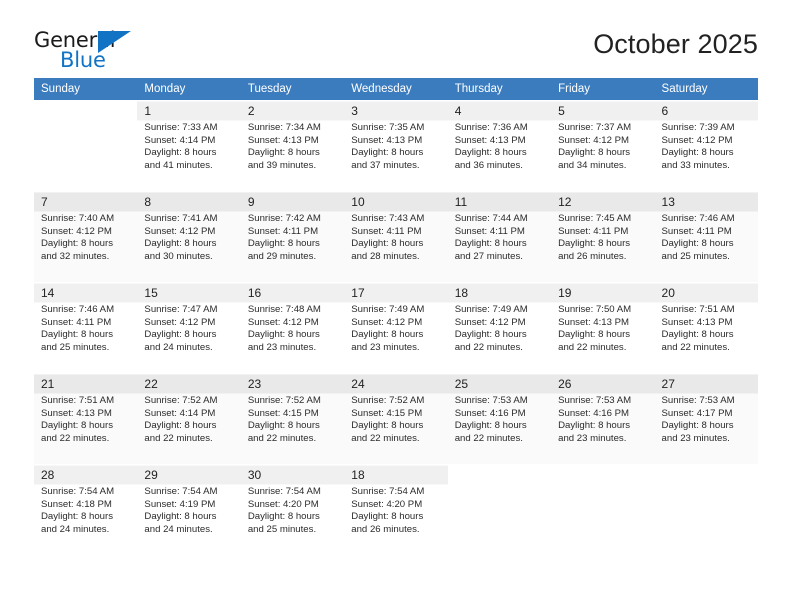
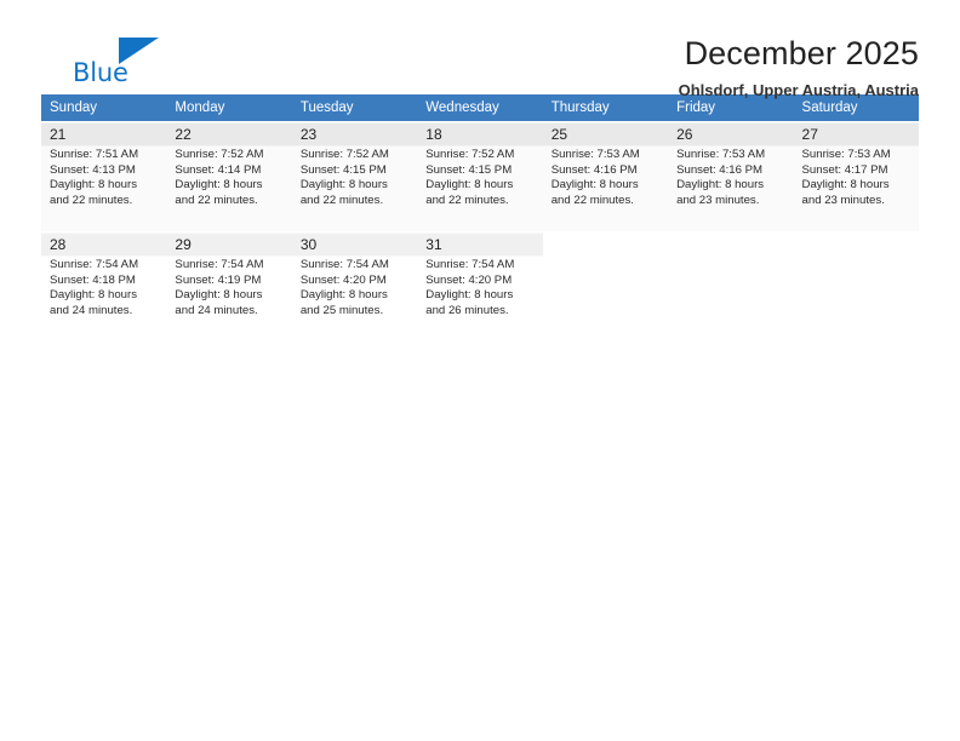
- General
  Blue
- October 2025
+ December 2025
+ Ohlsdorf, Upper Austria, Austria
  Sunday	Monday	Tuesday	Wednesday	Thursday	Friday	Saturday
- 	1Sunrise: 7:33 AMSunset: 4:14 PMDaylight: 8 hoursand 41 minutes.	2Sunrise: 7:34 AMSunset: 4:13 PMDaylight: 8 hoursand 39 minutes.	3Sunrise: 7:35 AMSunset: 4:13 PMDaylight: 8 hoursand 37 minutes.	4Sunrise: 7:36 AMSunset: 4:13 PMDaylight: 8 hoursand 36 minutes.	5Sunrise: 7:37 AMSunset: 4:12 PMDaylight: 8 hoursand 34 minutes.	6Sunrise: 7:39 AMSunset: 4:12 PMDaylight: 8 hoursand 33 minutes.
- 7Sunrise: 7:40 AMSunset: 4:12 PMDaylight: 8 hoursand 32 minutes.	8Sunrise: 7:41 AMSunset: 4:12 PMDaylight: 8 hoursand 30 minutes.	9Sunrise: 7:42 AMSunset: 4:11 PMDaylight: 8 hoursand 29 minutes.	10Sunrise: 7:43 AMSunset: 4:11 PMDaylight: 8 hoursand 28 minutes.	11Sunrise: 7:44 AMSunset: 4:11 PMDaylight: 8 hoursand 27 minutes.	12Sunrise: 7:45 AMSunset: 4:11 PMDaylight: 8 hoursand 26 minutes.	13Sunrise: 7:46 AMSunset: 4:11 PMDaylight: 8 hoursand 25 minutes.
- 14Sunrise: 7:46 AMSunset: 4:11 PMDaylight: 8 hoursand 25 minutes.	15Sunrise: 7:47 AMSunset: 4:12 PMDaylight: 8 hoursand 24 minutes.	16Sunrise: 7:48 AMSunset: 4:12 PMDaylight: 8 hoursand 23 minutes.	17Sunrise: 7:49 AMSunset: 4:12 PMDaylight: 8 hoursand 23 minutes.	18Sunrise: 7:49 AMSunset: 4:12 PMDaylight: 8 hoursand 22 minutes.	19Sunrise: 7:50 AMSunset: 4:13 PMDaylight: 8 hoursand 22 minutes.	20Sunrise: 7:51 AMSunset: 4:13 PMDaylight: 8 hoursand 22 minutes.
- 21Sunrise: 7:51 AMSunset: 4:13 PMDaylight: 8 hoursand 22 minutes.	22Sunrise: 7:52 AMSunset: 4:14 PMDaylight: 8 hoursand 22 minutes.	23Sunrise: 7:52 AMSunset: 4:15 PMDaylight: 8 hoursand 22 minutes.	24Sunrise: 7:52 AMSunset: 4:15 PMDaylight: 8 hoursand 22 minutes.	25Sunrise: 7:53 AMSunset: 4:16 PMDaylight: 8 hoursand 22 minutes.	26Sunrise: 7:53 AMSunset: 4:16 PMDaylight: 8 hoursand 23 minutes.	27Sunrise: 7:53 AMSunset: 4:17 PMDaylight: 8 hoursand 23 minutes.
+ 21Sunrise: 7:51 AMSunset: 4:13 PMDaylight: 8 hoursand 22 minutes.	22Sunrise: 7:52 AMSunset: 4:14 PMDaylight: 8 hoursand 22 minutes.	23Sunrise: 7:52 AMSunset: 4:15 PMDaylight: 8 hoursand 22 minutes.	18Sunrise: 7:52 AMSunset: 4:15 PMDaylight: 8 hoursand 22 minutes.	25Sunrise: 7:53 AMSunset: 4:16 PMDaylight: 8 hoursand 22 minutes.	26Sunrise: 7:53 AMSunset: 4:16 PMDaylight: 8 hoursand 23 minutes.	27Sunrise: 7:53 AMSunset: 4:17 PMDaylight: 8 hoursand 23 minutes.
- 28Sunrise: 7:54 AMSunset: 4:18 PMDaylight: 8 hoursand 24 minutes.	29Sunrise: 7:54 AMSunset: 4:19 PMDaylight: 8 hoursand 24 minutes.	30Sunrise: 7:54 AMSunset: 4:20 PMDaylight: 8 hoursand 25 minutes.	18Sunrise: 7:54 AMSunset: 4:20 PMDaylight: 8 hoursand 26 minutes.
+ 28Sunrise: 7:54 AMSunset: 4:18 PMDaylight: 8 hoursand 24 minutes.	29Sunrise: 7:54 AMSunset: 4:19 PMDaylight: 8 hoursand 24 minutes.	30Sunrise: 7:54 AMSunset: 4:20 PMDaylight: 8 hoursand 25 minutes.	31Sunrise: 7:54 AMSunset: 4:20 PMDaylight: 8 hoursand 26 minutes.
